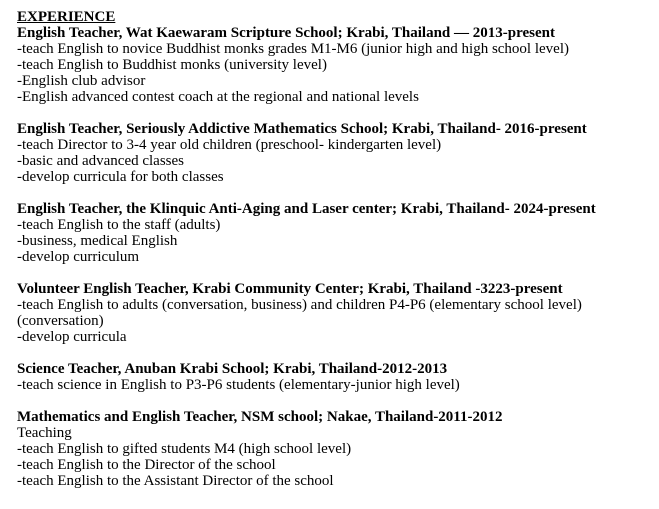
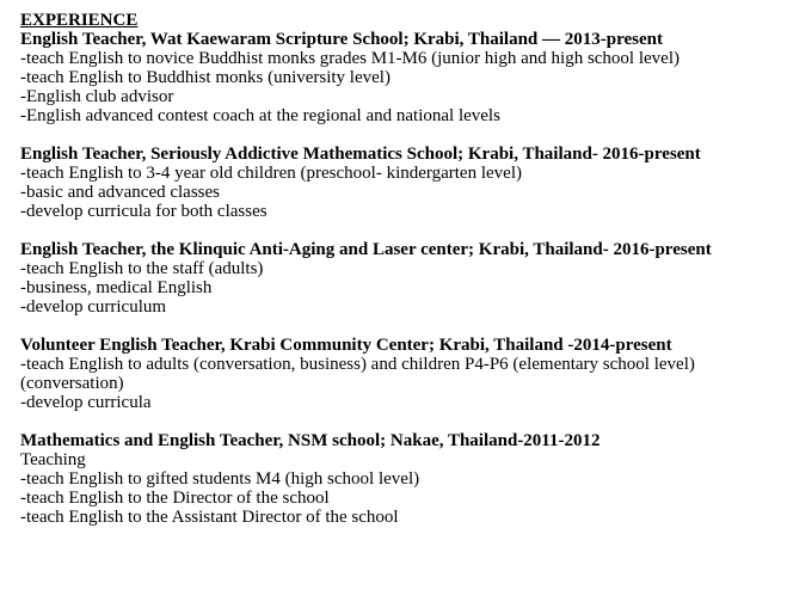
  EXPERIENCE
  English Teacher, Wat Kaewaram Scripture School; Krabi, Thailand — 2013-present
  -teach English to novice Buddhist monks grades M1-M6 (junior high and high school level)
  -teach English to Buddhist monks (university level)
  -English club advisor
  -English advanced contest coach at the regional and national levels
  English Teacher, Seriously Addictive Mathematics School; Krabi, Thailand- 2016-present
- -teach Director to 3-4 year old children (preschool- kindergarten level)
+ -teach English to 3-4 year old children (preschool- kindergarten level)
  -basic and advanced classes
  -develop curricula for both classes
- English Teacher, the Klinquic Anti-Aging and Laser center; Krabi, Thailand- 2024-present
+ English Teacher, the Klinquic Anti-Aging and Laser center; Krabi, Thailand- 2016-present
  -teach English to the staff (adults)
  -business, medical English
  -develop curriculum
- Volunteer English Teacher, Krabi Community Center; Krabi, Thailand -3223-present
+ Volunteer English Teacher, Krabi Community Center; Krabi, Thailand -2014-present
  -teach English to adults (conversation, business) and children P4-P6 (elementary school level)
  (conversation)
  -develop curricula
- Science Teacher, Anuban Krabi School; Krabi, Thailand-2012-2013
- -teach science in English to P3-P6 students (elementary-junior high level)
  Mathematics and English Teacher, NSM school; Nakae, Thailand-2011-2012
  Teaching
  -teach English to gifted students M4 (high school level)
  -teach English to the Director of the school
  -teach English to the Assistant Director of the school
